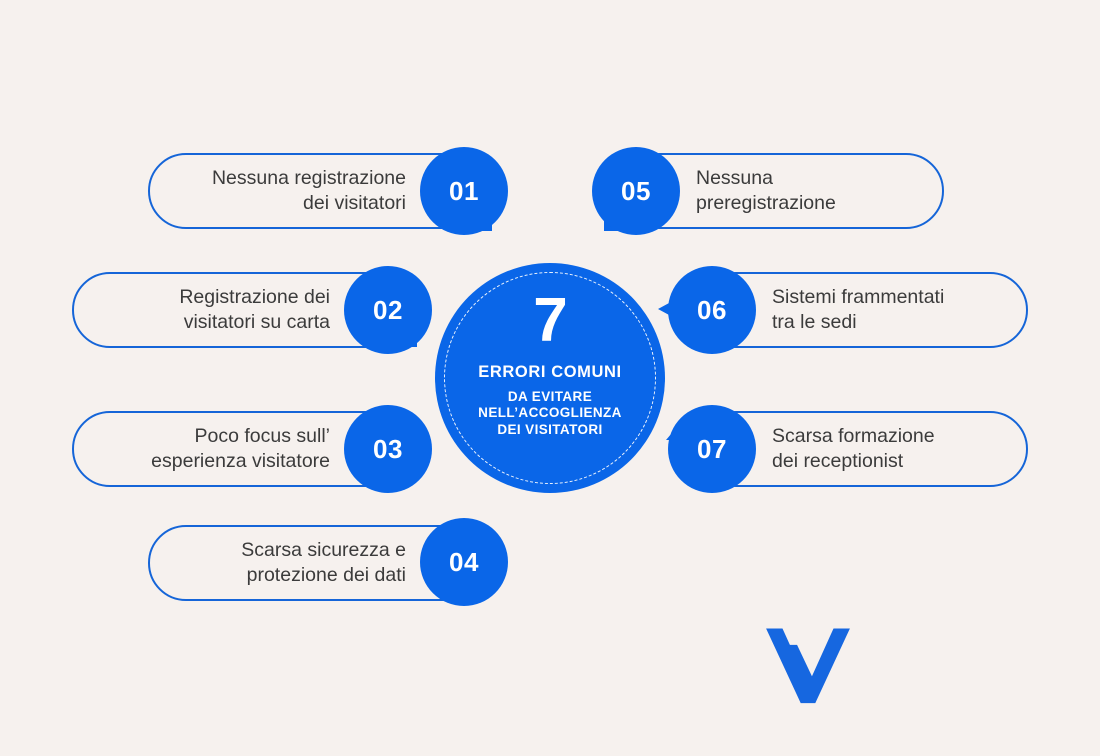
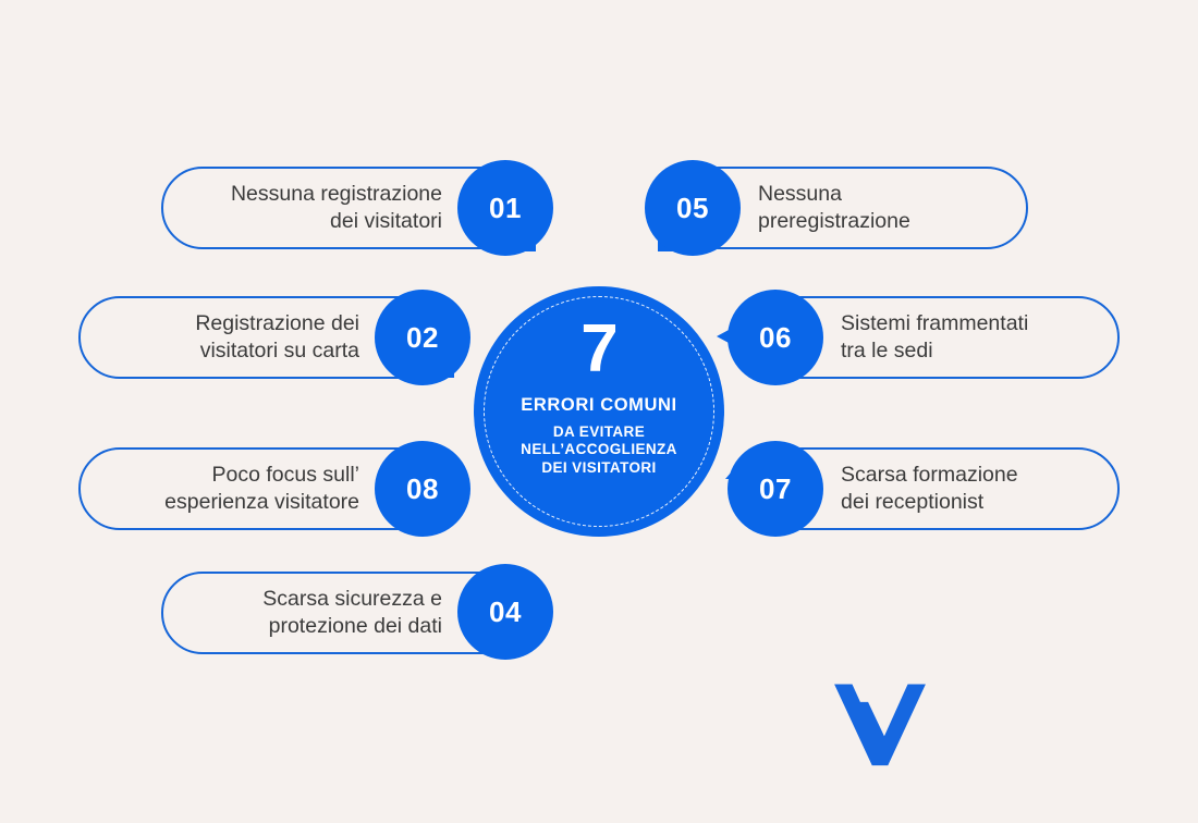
  Nessuna registrazione
  dei visitatori
  01
  Registrazione dei
  visitatori su carta
  02
  Poco focus sull’
  esperienza visitatore
- 03
+ 08
  Scarsa sicurezza e
  protezione dei dati
  04
  Nessuna
  preregistrazione
  05
  Sistemi frammentati
  tra le sedi
  06
  Scarsa formazione
  dei receptionist
  07
  7
  ERRORI COMUNI
  DA EVITARE
  NELL’ACCOGLIENZA
  DEI VISITATORI
